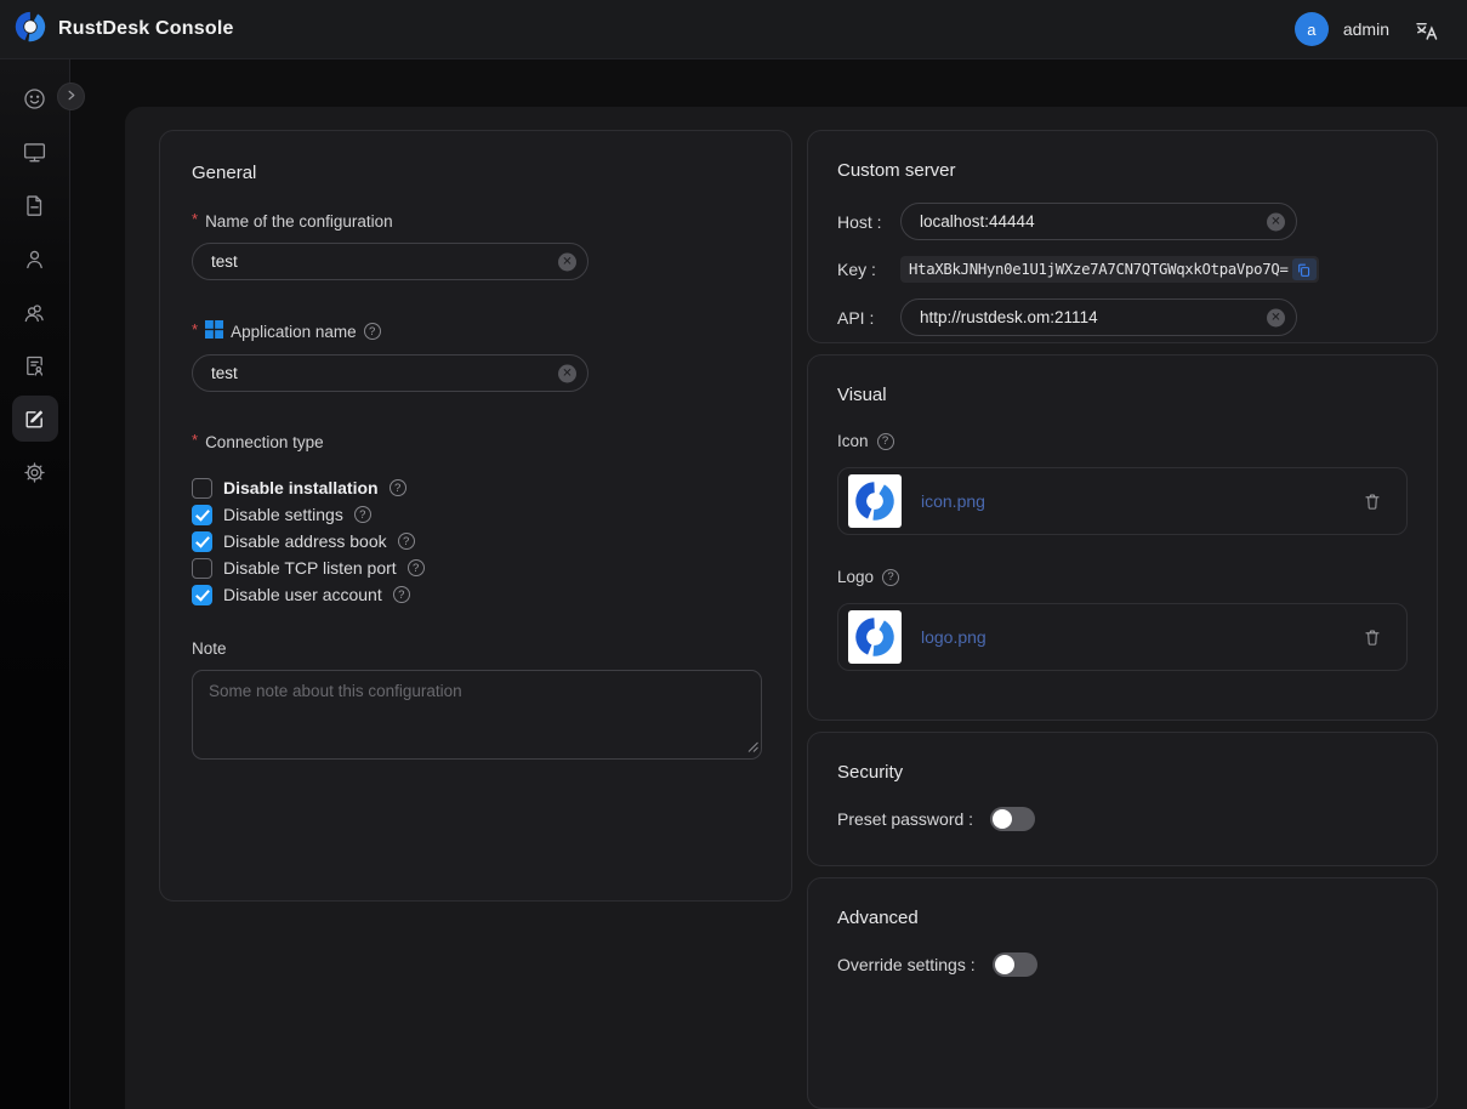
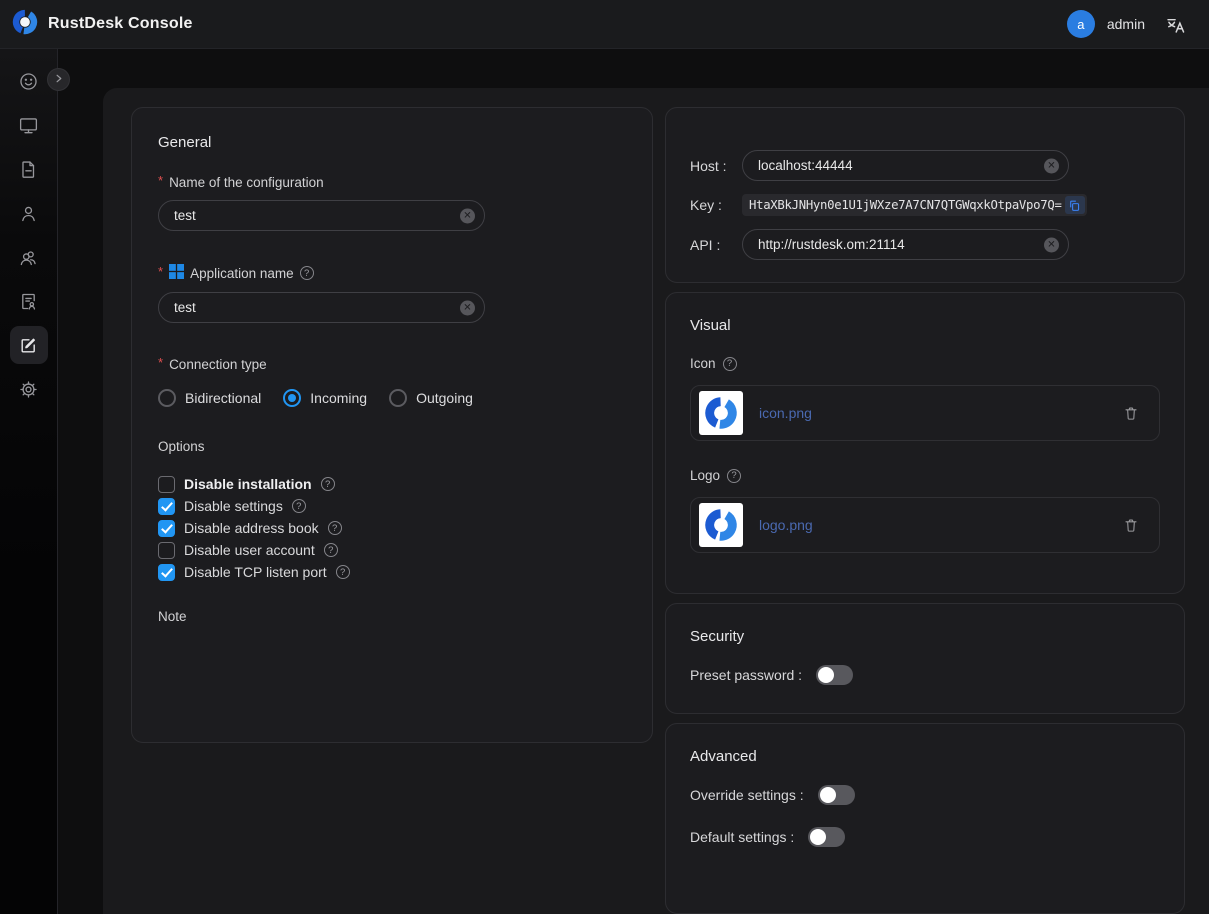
  RustDesk Console
  a
  admin
  General
  *
  Name of the configuration
  test
  ✕
  *
  Application name
  ?
  test
  ✕
  *
  Connection type
+ Bidirectional
+ Incoming
+ Outgoing
+ Options
  Disable installation
  ?
  Disable settings
  ?
  Disable address book
  ?
- Disable TCP listen port
+ Disable user account
  ?
- Disable user account
+ Disable TCP listen port
  ?
  Note
- Some note about this configuration
- Custom server
  Host :
  localhost:44444
  ✕
  Key :
  HtaXBkJNHyn0e1U1jWXze7A7CN7QTGWqxkOtpaVpo7Q=
  API :
  http://rustdesk.om:21114
  ✕
  Visual
  Icon
  ?
  icon.png
  Logo
  ?
  logo.png
  Security
  Preset password :
  Advanced
  Override settings :
+ Default settings :
